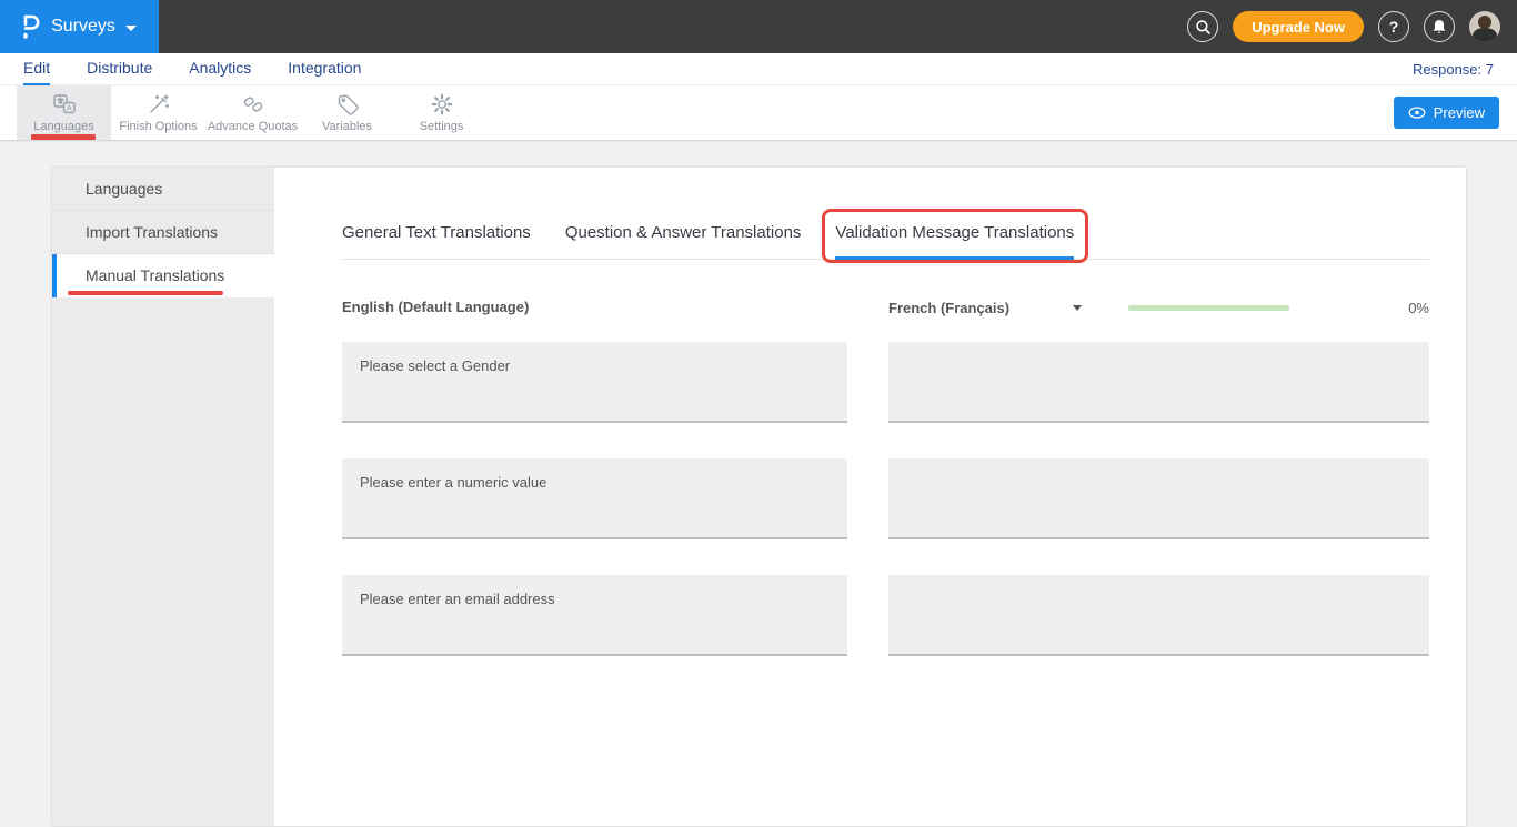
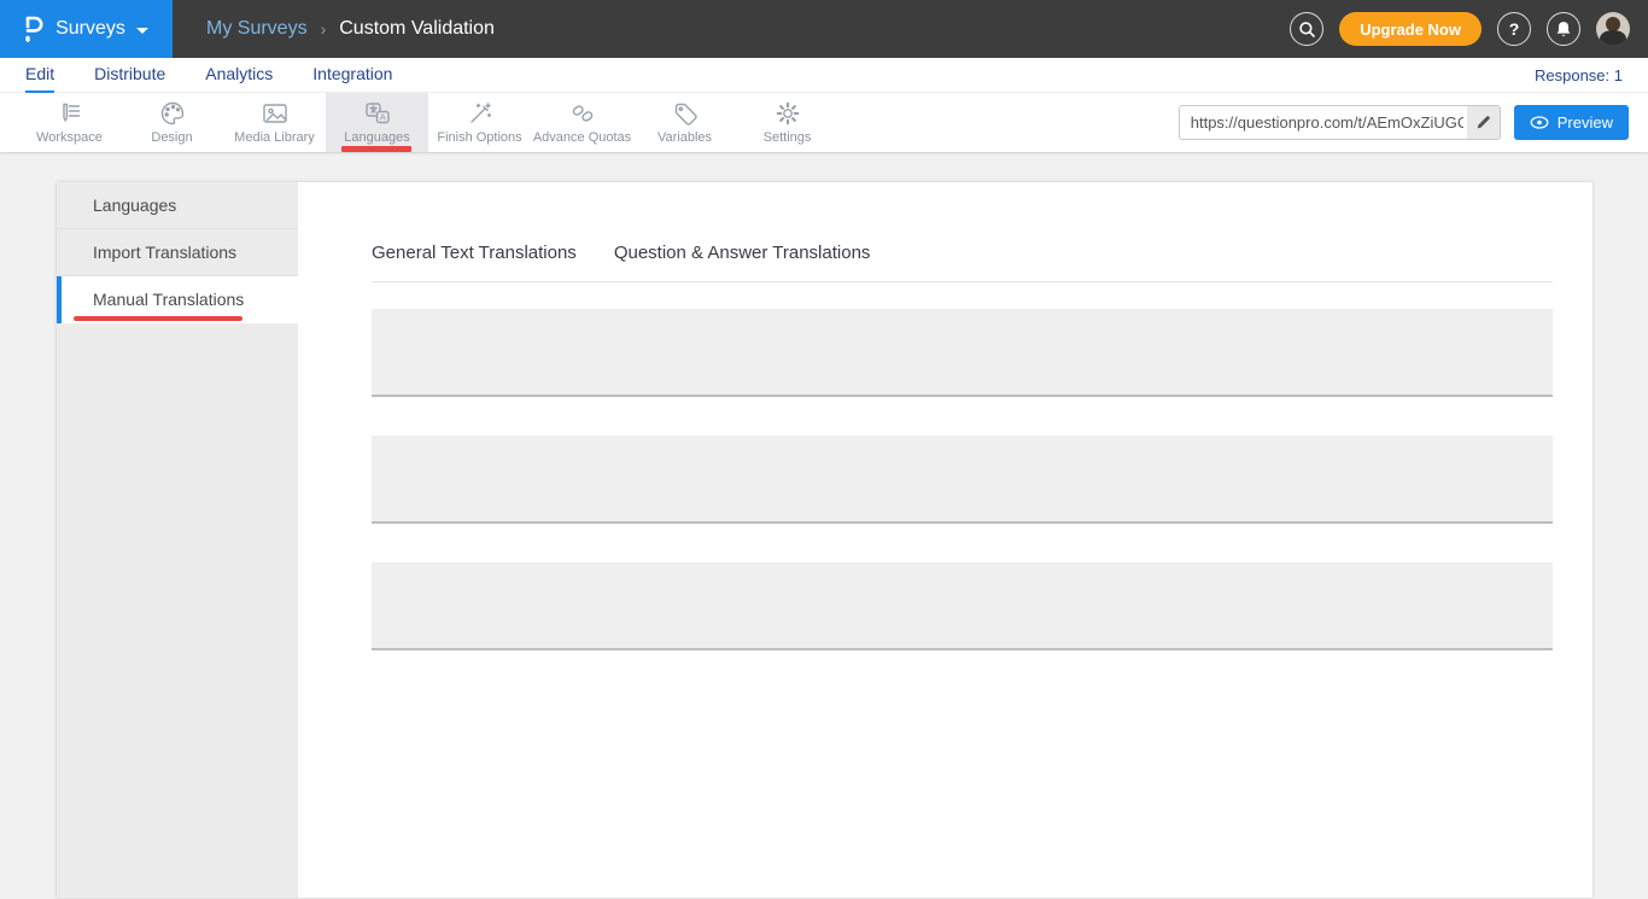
  Surveys
+ My Surveys
+ ›
+ Custom Validation
  Upgrade Now
  ?
  Edit
  Distribute
  Analytics
  Integration
- Response: 7
+ Response: 1
+ Workspace
+ Design
+ Media Library
  A
  Languages
  Finish Options
  Advance Quotas
  Variables
  Settings
+ https://questionpro.com/t/AEmOxZiUGC
  Preview
  Languages
  Import Translations
  Manual Translations
  General Text Translations
  Question & Answer Translations
- Validation Message Translations
- English (Default Language)
- French (Français)
- 0%
- Please select a Gender
- Please enter a numeric value
- Please enter an email address
